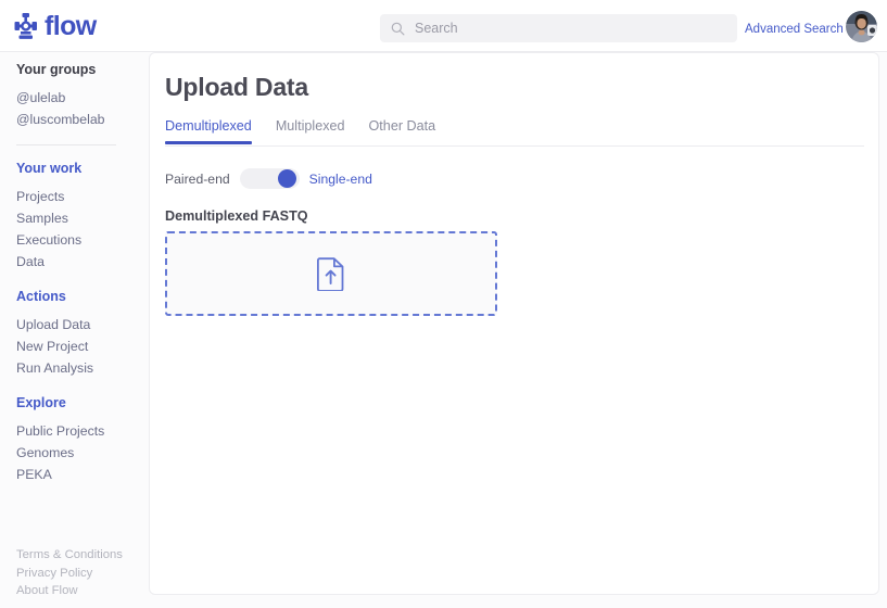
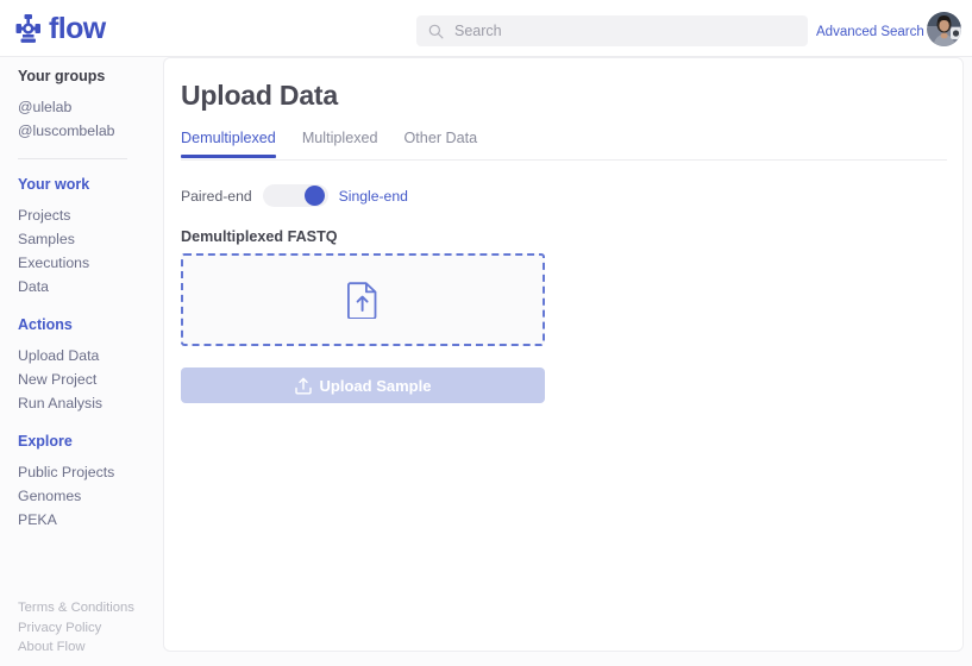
  flow
  Search
  Advanced Search
  Your groups
  @ulelab
  @luscombelab
  Your work
  Projects
  Samples
  Executions
  Data
  Actions
  Upload Data
  New Project
  Run Analysis
  Explore
  Public Projects
  Genomes
  PEKA
  Terms & Conditions
  Privacy Policy
  About Flow
  Upload Data
  Demultiplexed
  Multiplexed
  Other Data
  Paired-end
  Single-end
  Demultiplexed FASTQ
+ Upload Sample
